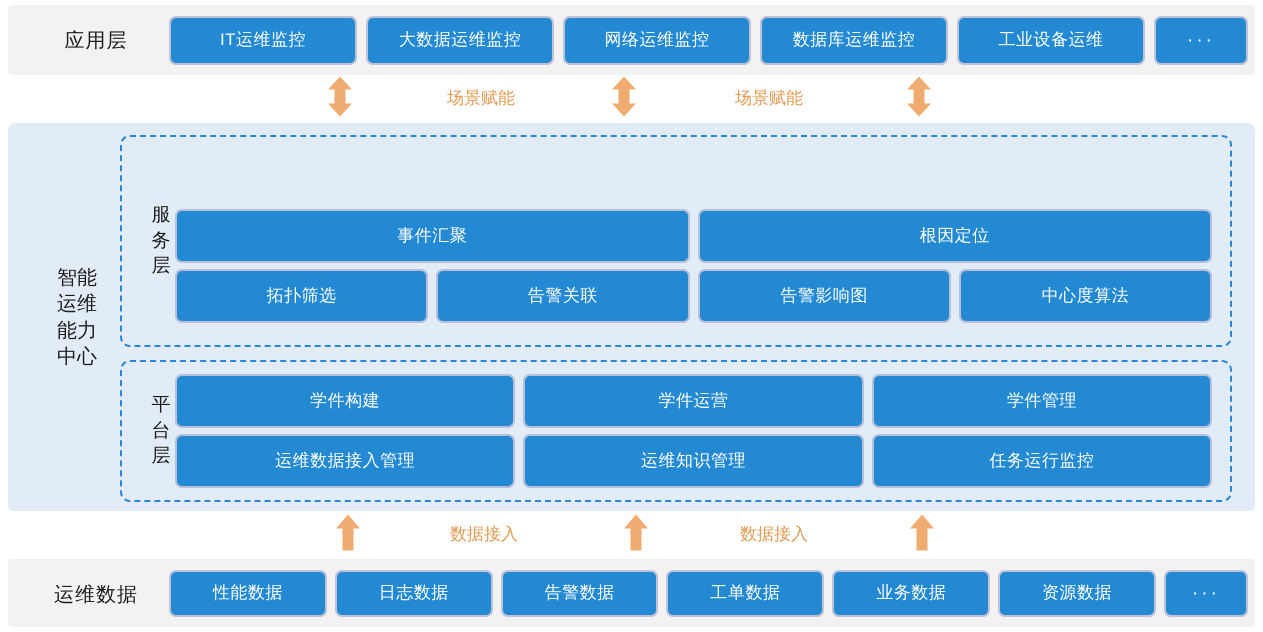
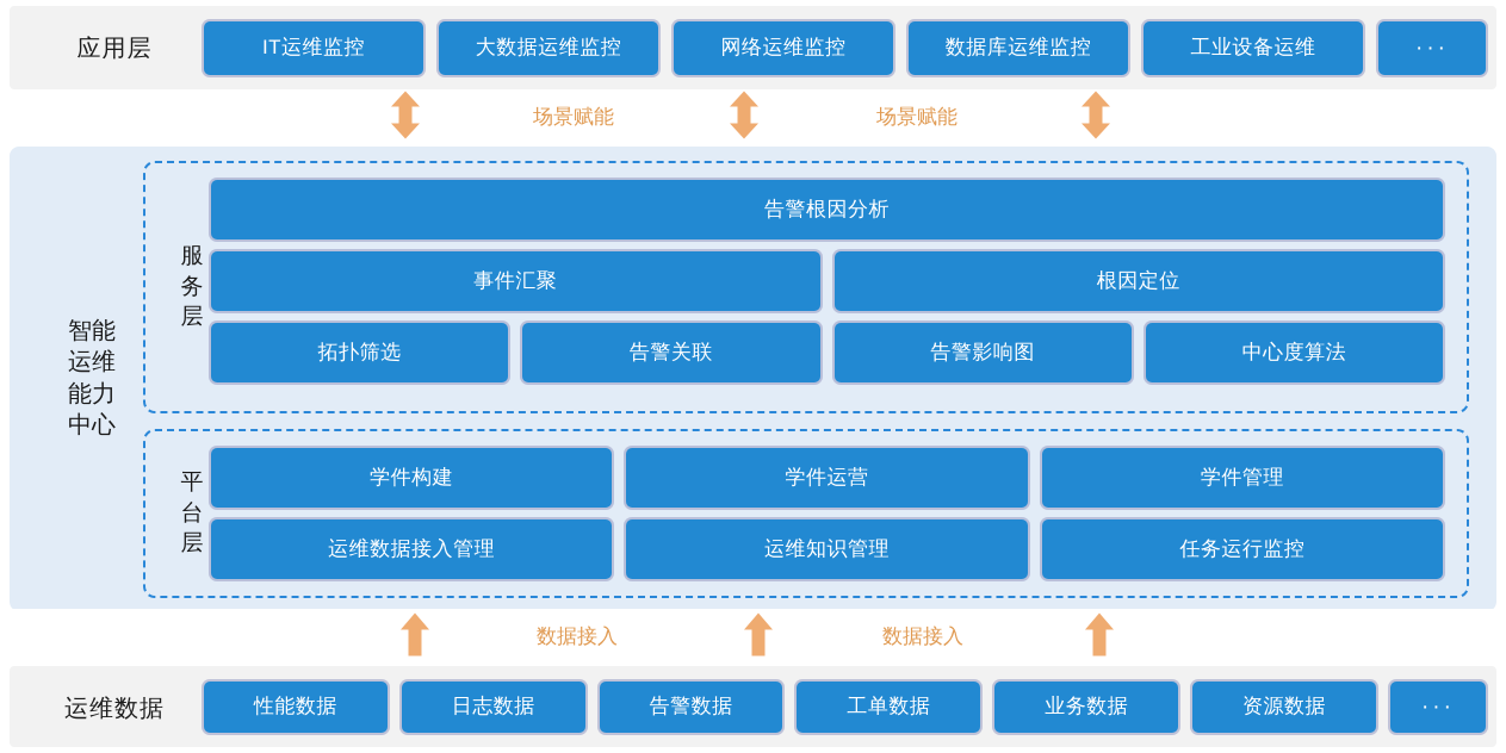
  应用层
  IT运维监控
  大数据运维监控
  网络运维监控
  数据库运维监控
  工业设备运维
  ···
  场景赋能
  场景赋能
  智能
  运维
  能力
  中心
  服
  务
  层
+ 告警根因分析
  事件汇聚
  根因定位
  拓扑筛选
  告警关联
  告警影响图
  中心度算法
  平
  台
  层
  学件构建
  学件运营
  学件管理
  运维数据接入管理
  运维知识管理
  任务运行监控
  数据接入
  数据接入
  运维数据
  性能数据
  日志数据
  告警数据
  工单数据
  业务数据
  资源数据
  ···
